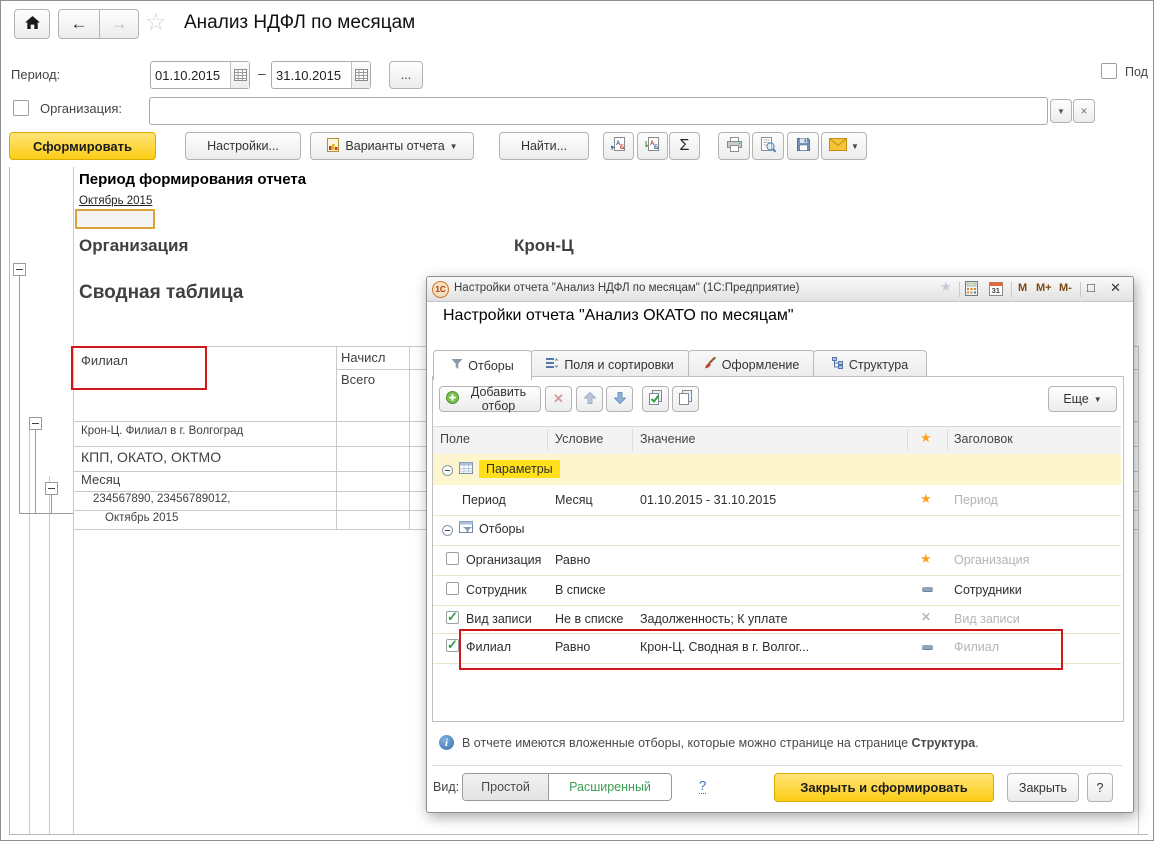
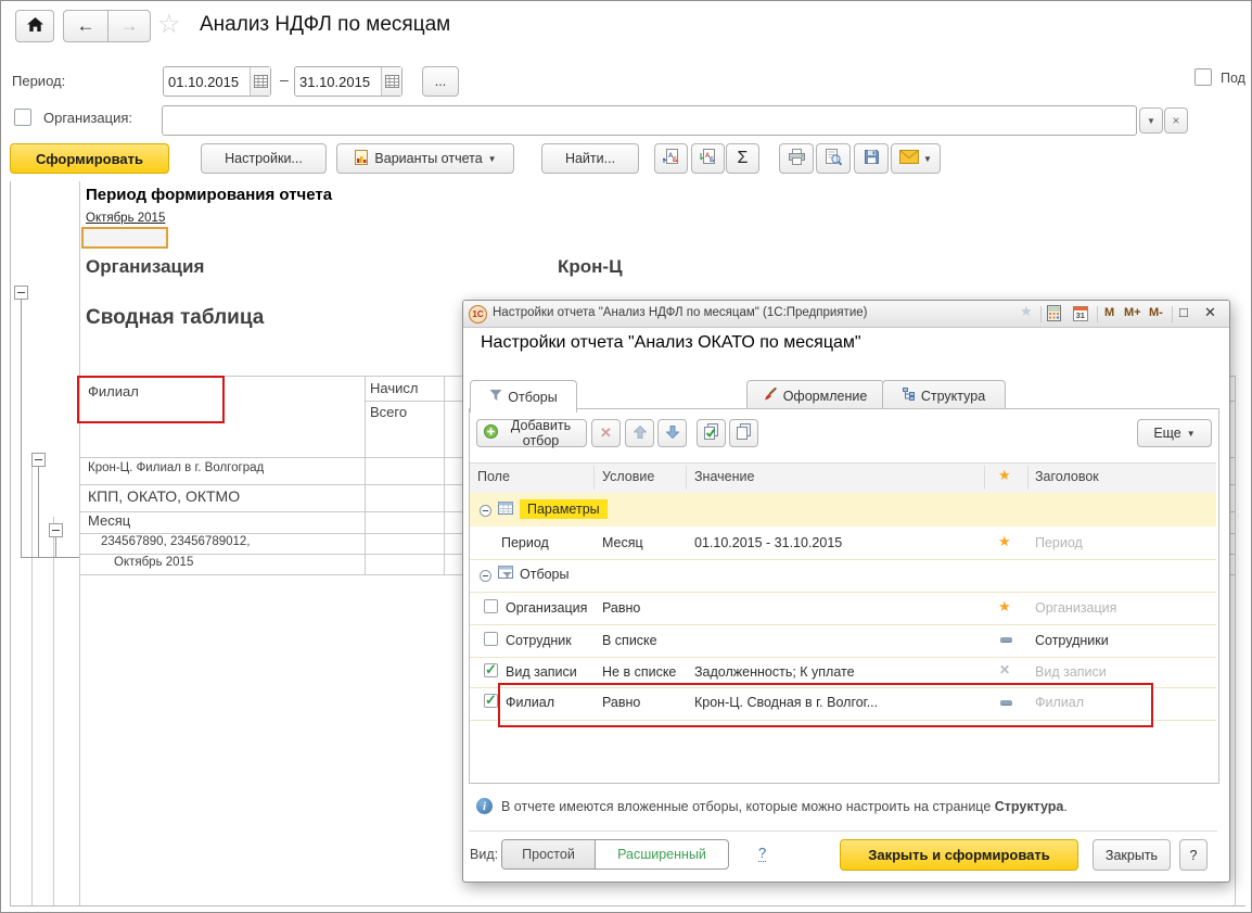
  ←
  →
  ☆
  Анализ НДФЛ по месяцам
  Период:
  01.10.2015
  –
  31.10.2015
  ...
  Под
  Организация:
  ▼
  ×
  Сформировать
  Настройки...
  Варианты отчета
  ▼
  Найти...
  Σ
  ▼
  Период формирования отчета
  Октябрь 2015
  Организация
  Крон-Ц
  Сводная таблица
  Филиал
  Начисл
  Всего
  Крон-Ц. Филиал в г. Волгоград
  КПП, ОКАТО, ОКТМО
  Месяц
  234567890, 23456789012,
  Октябрь 2015
  1С
  Настройки отчета "Анализ НДФЛ по месяцам" (1С:Предприятие)
  ★
  31
  М
  М+
  М-
  □
  ✕
  Настройки отчета "Анализ ОКАТО по месяцам"
  Отборы
- Поля и сортировки
  Оформление
  Структура
  Добавить отбор
  ✕
  Еще
  ▼
  Поле
  Условие
  Значение
  ★
  Заголовок
  Параметры
  Период
  Месяц
  01.10.2015 - 31.10.2015
  ★
  Период
  Отборы
  Организация
  Равно
  ★
  Организация
  Сотрудник
  В списке
  Сотрудники
  Вид записи
  Не в списке
  Задолженность; К уплате
  ✕
  Вид записи
  Филиал
  Равно
  Крон-Ц. Сводная в г. Волгог...
  Филиал
  i
- В отчете имеются вложенные отборы, которые можно странице на странице Структура.
+ В отчете имеются вложенные отборы, которые можно настроить на странице Структура.
  Вид:
  Простой
  Расширенный
  ?
  Закрыть и сформировать
  Закрыть
  ?
